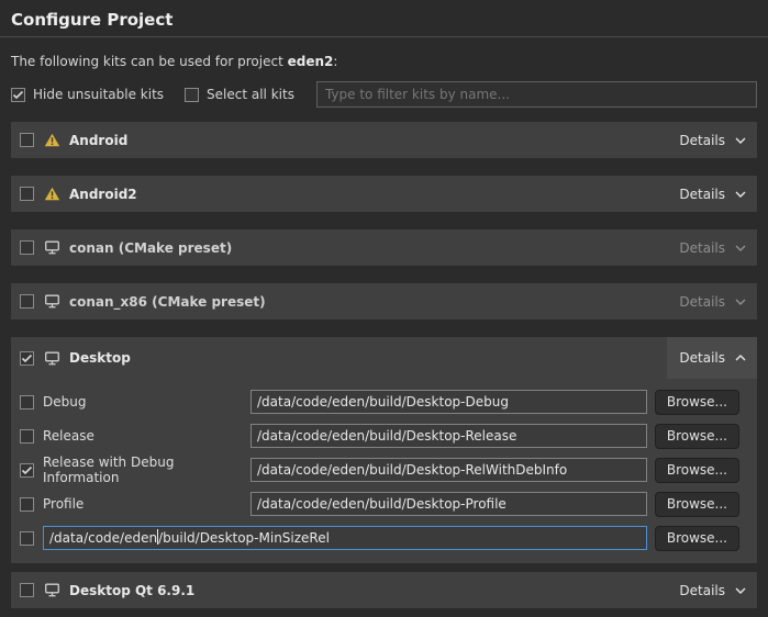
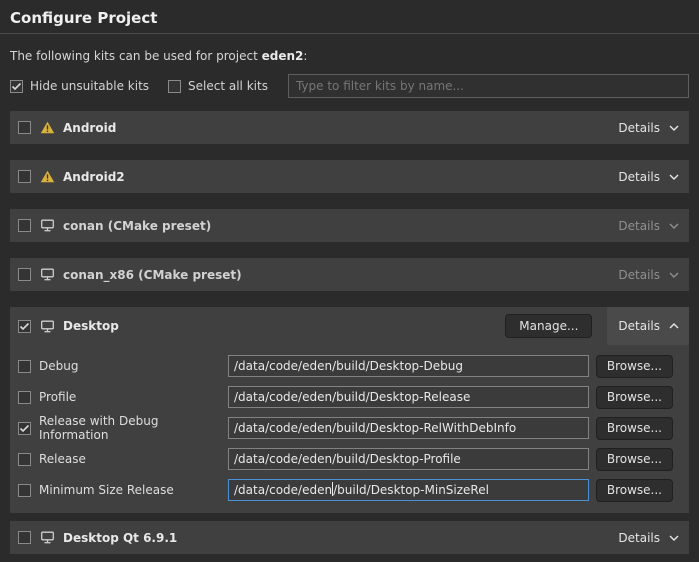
  Configure Project
  The following kits can be used for project eden2:
  Hide unsuitable kits
  Select all kits
  Type to filter kits by name...
  Android
  Details
  Android2
  Details
  conan (CMake preset)
  Details
  conan_x86 (CMake preset)
  Details
  Desktop
+ Manage...
  Details
  Debug
  /data/code/eden/build/Desktop-Debug
  Browse...
- Release
+ Profile
  /data/code/eden/build/Desktop-Release
  Browse...
  Release with Debug Information
  /data/code/eden/build/Desktop-RelWithDebInfo
  Browse...
- Profile
+ Release
  /data/code/eden/build/Desktop-Profile
  Browse...
+ Minimum Size Release
  /data/code/eden/build/Desktop-MinSizeRel
  Browse...
  Desktop Qt 6.9.1
  Details
